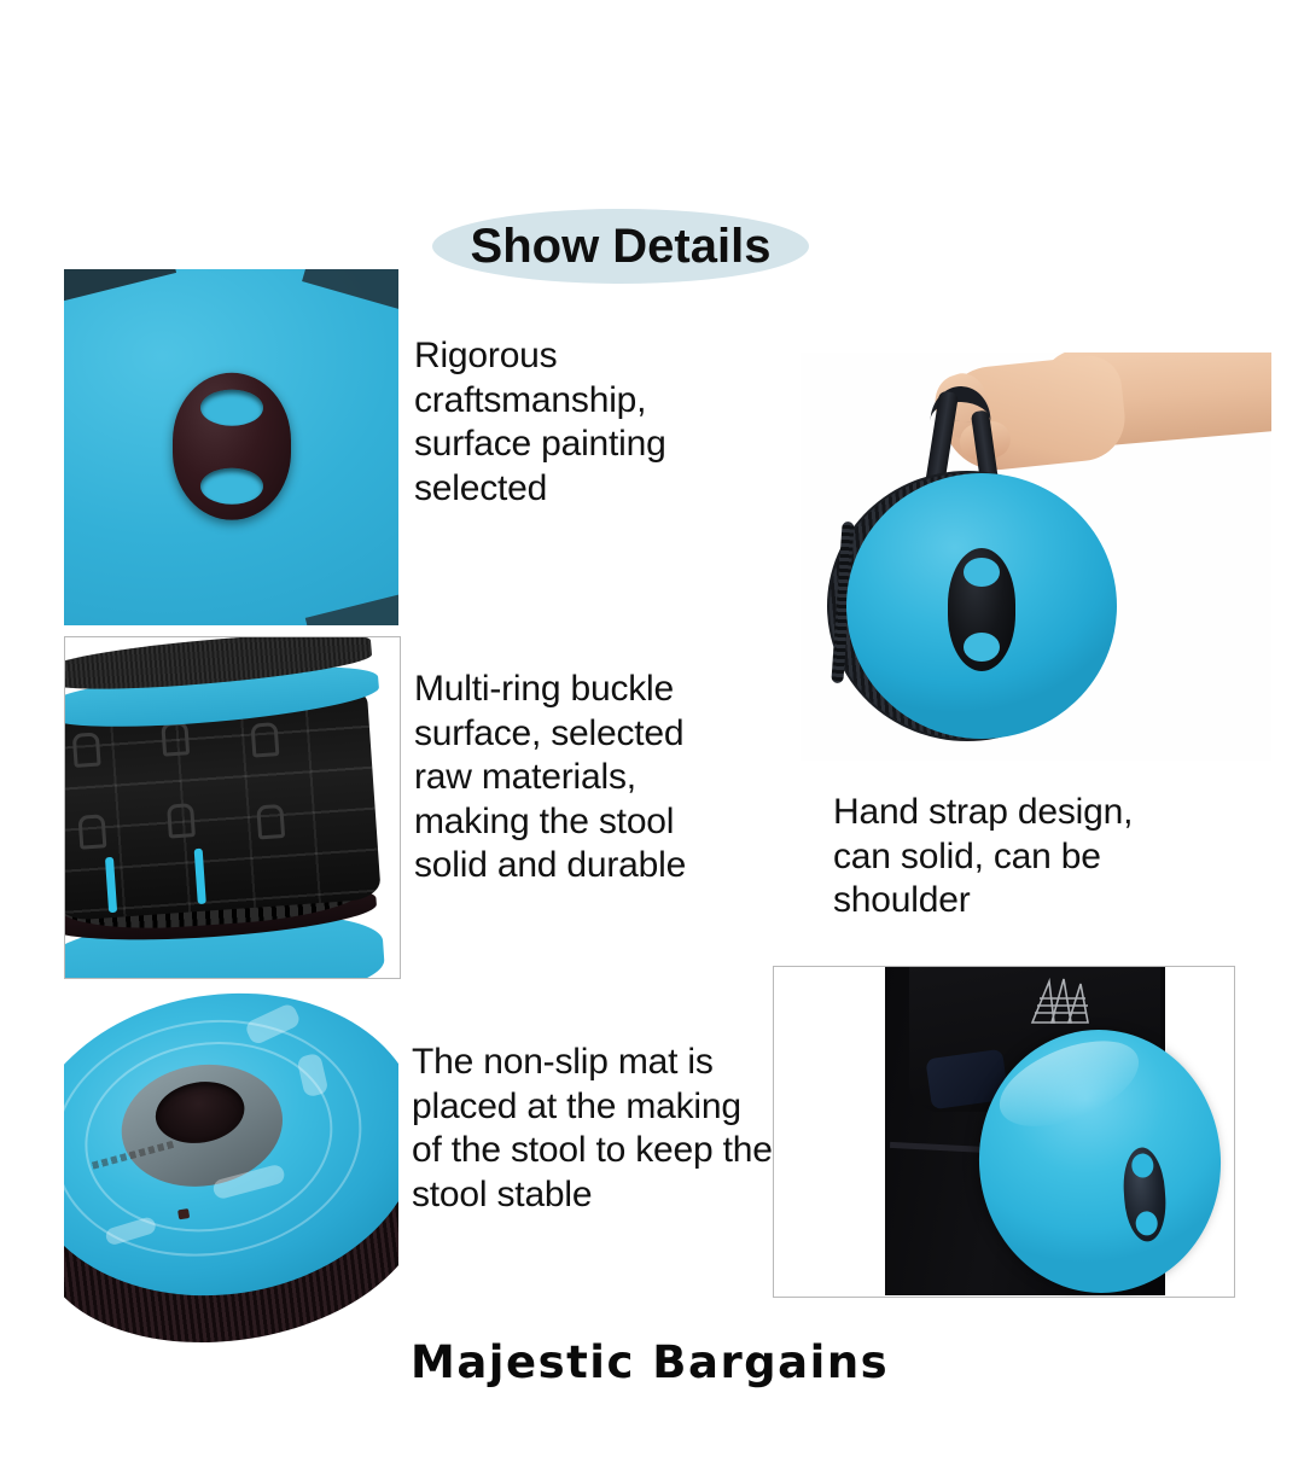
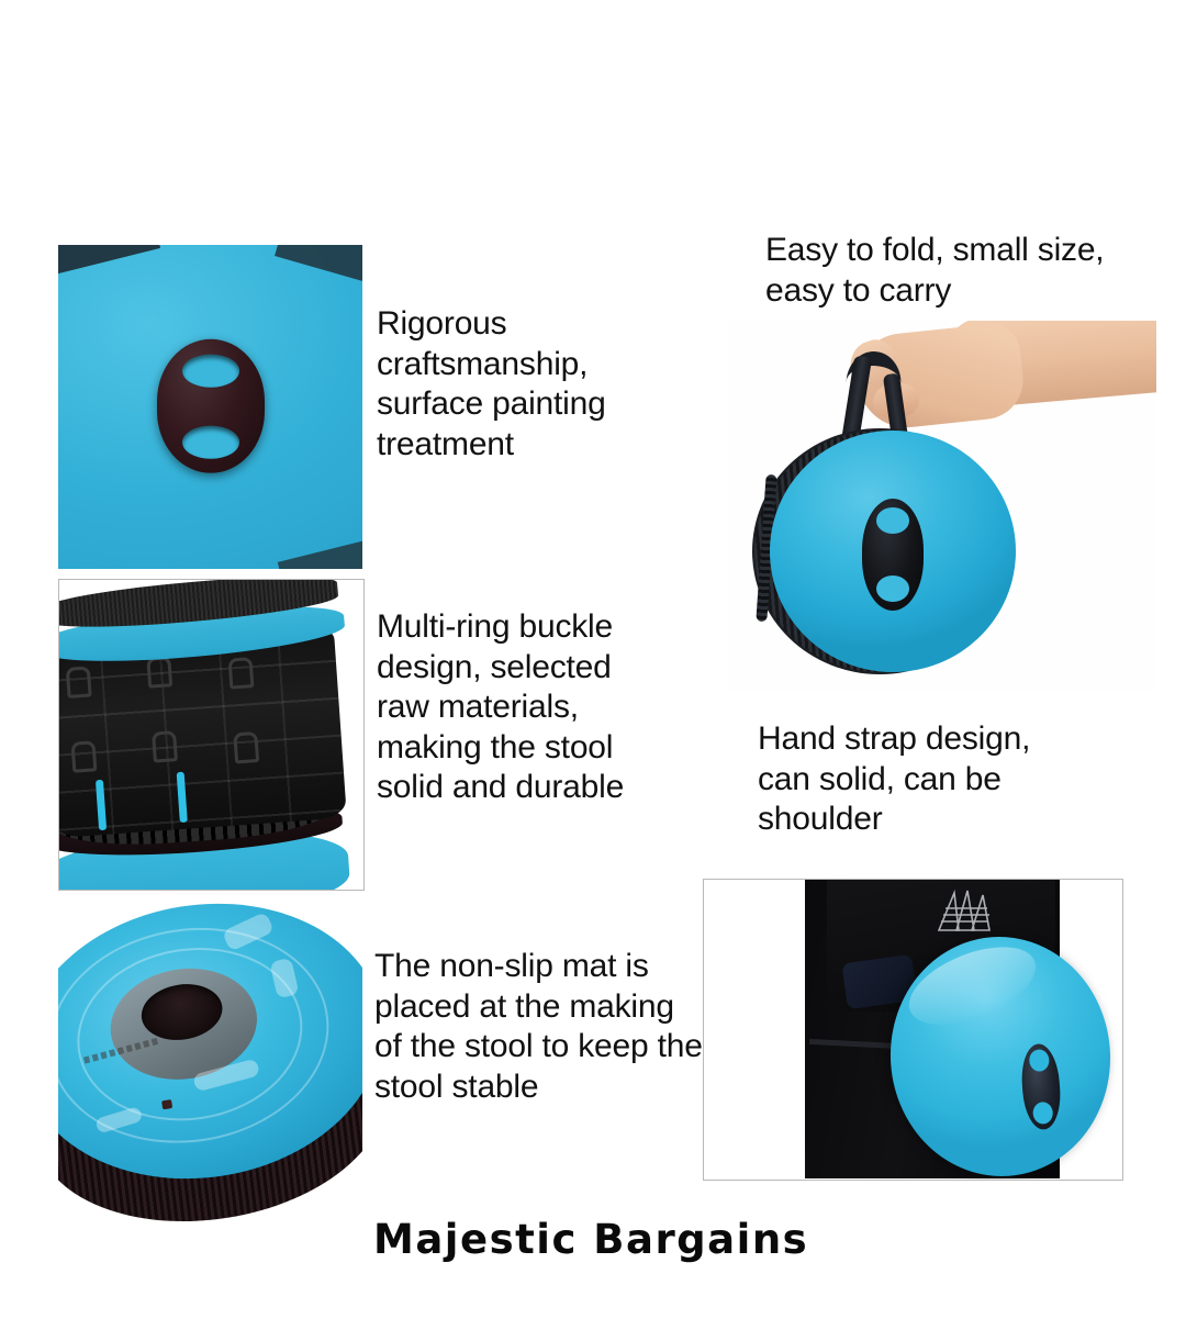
- Show Details
- Rigorous craftsmanship, surface painting selected
+ Rigorous craftsmanship, surface painting treatment
- Multi-ring buckle surface, selected raw materials, making the stool solid and durable
+ Multi-ring buckle design, selected raw materials, making the stool solid and durable
  The non-slip mat is placed at the making of the stool to keep the stool stable
+ Easy to fold, small size, easy to carry
  Hand strap design, can solid, can be shoulder
  Majestic Bargains
